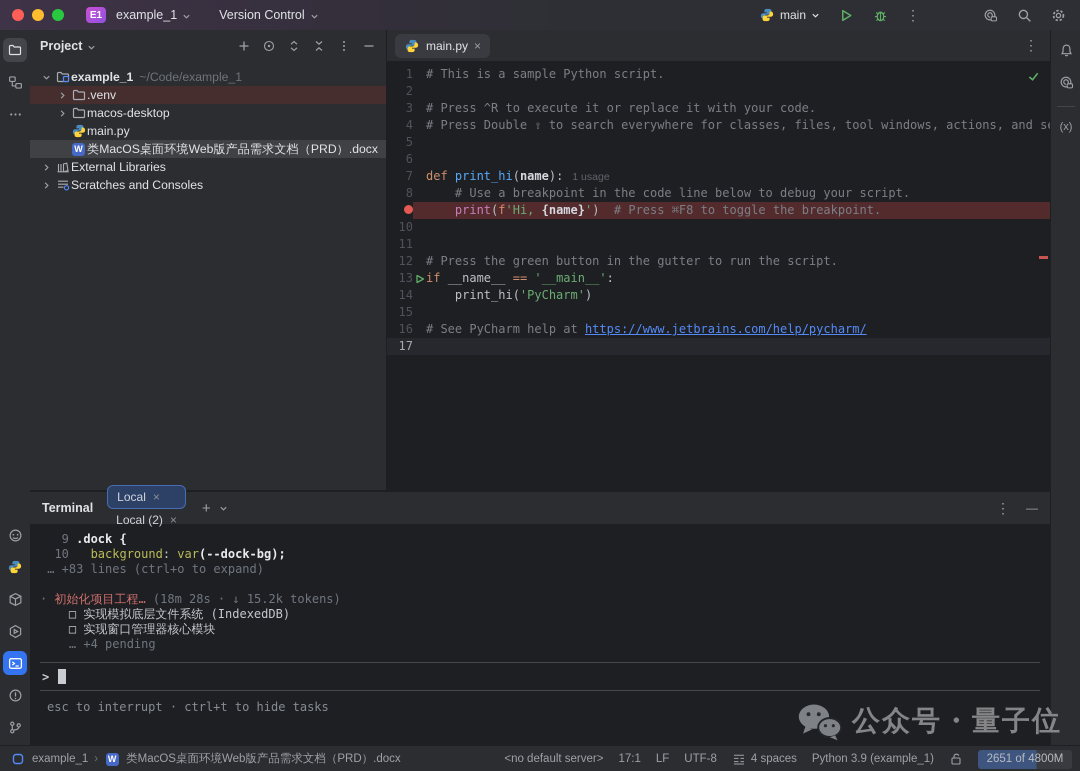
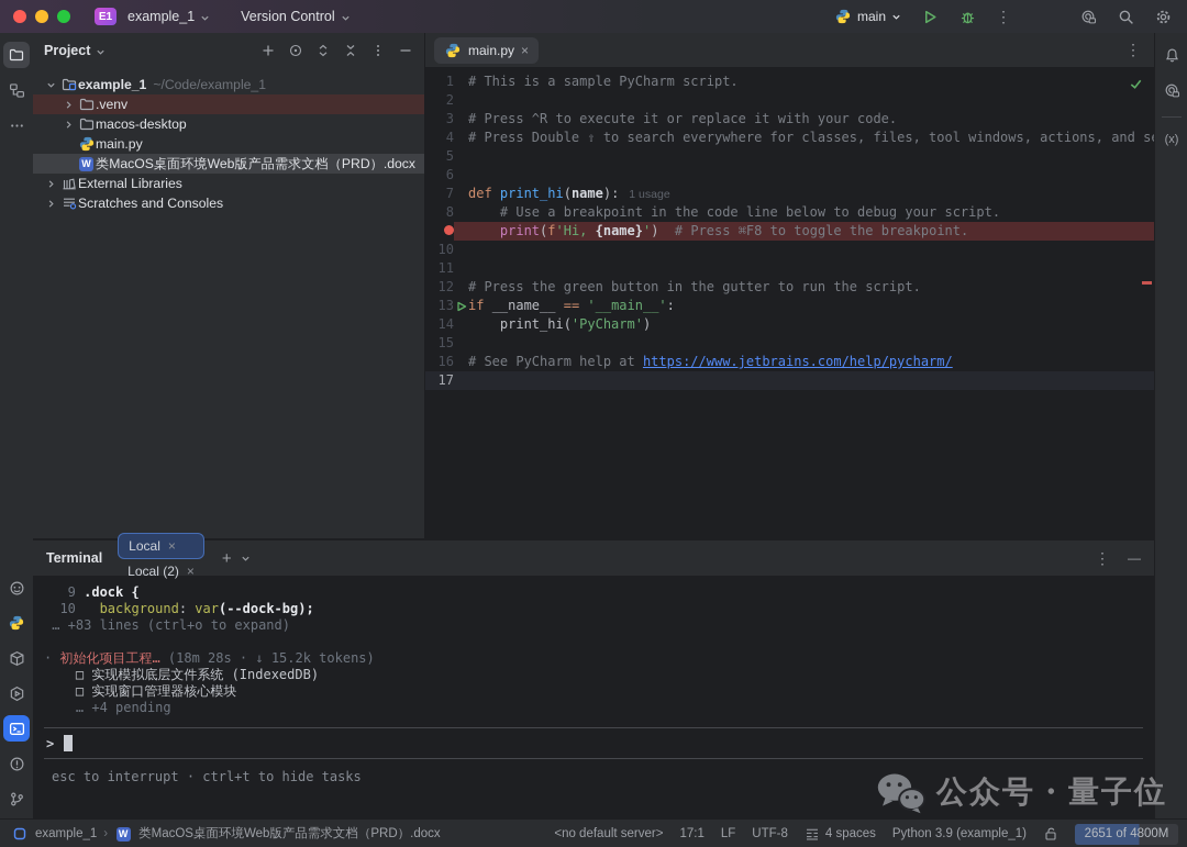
  E1
  example_1
  Version Control
  main
  ⋮
  Project
  example_1
  ~/Code/example_1
  .venv
  macos-desktop
  main.py
  W
  类MacOS桌面环境Web版产品需求文档（PRD）.docx
  External Libraries
  Scratches and Consoles
  main.py
  ×
  ⋮
  1
- # This is a sample Python script.
+ # This is a sample PyCharm script.
  2
  3
  # Press ^R to execute it or replace it with your code.
  4
  # Press Double ⇧ to search everywhere for classes, files, tool windows, actions, and s
  5
  6
  7
  def print_hi(name): 1 usage
  8
  # Use a breakpoint in the code line below to debug your script.
  print(f'Hi, {name}') # Press ⌘F8 to toggle the breakpoint.
  10
  11
  12
  # Press the green button in the gutter to run the script.
  13
  if __name__ == '__main__':
  14
  print_hi('PyCharm')
  15
  16
  # See PyCharm help at https://www.jetbrains.com/help/pycharm/
  17
  (x)
  Terminal
  Local
  ×
  Local (2)
  ×
  +
  ⋮
  —
  9 .dock {
  10 background: var(--dock-bg);
  … +83 lines (ctrl+o to expand)
  · 初始化项目工程… (18m 28s · ↓ 15.2k tokens)
  □ 实现模拟底层文件系统 (IndexedDB)
  □ 实现窗口管理器核心模块
  … +4 pending
  >
  esc to interrupt · ctrl+t to hide tasks
  example_1
  ›
  W
  类MacOS桌面环境Web版产品需求文档（PRD）.docx
  <no default server>
  17:1
  LF
  UTF-8
  4 spaces
  Python 3.9 (example_1)
  2651 of 4800M
  公众号・量子位
